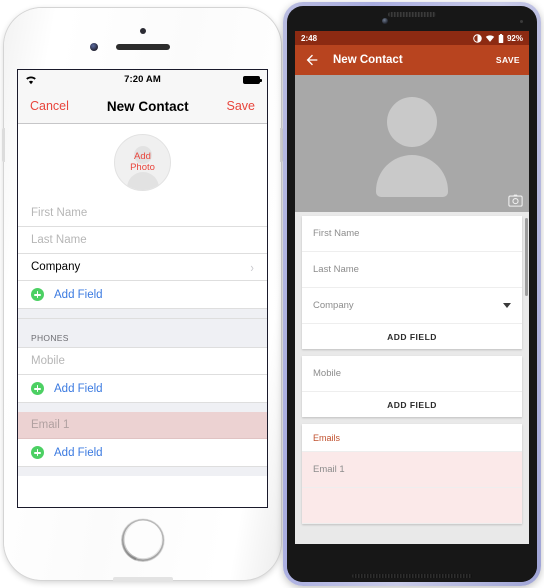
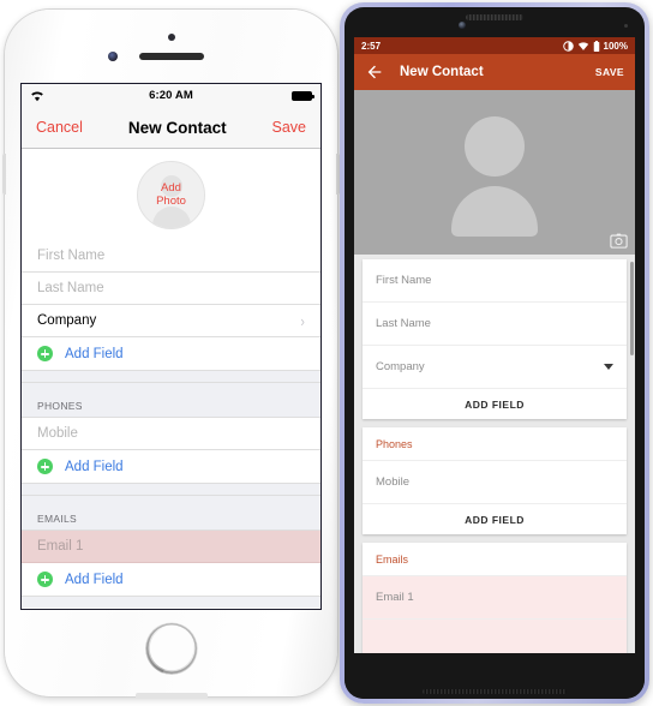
- 7:20 AM
+ 6:20 AM
  Cancel
  New Contact
  Save
  Add
  Photo
  First Name
  Last Name
  Company
  ›
  Add Field
  PHONES
  Mobile
  Add Field
+ EMAILS
  Email 1
  Add Field
- 2:48
+ 2:57
- 92%
+ 100%
  New Contact
  SAVE
  First Name
  Last Name
  Company
  ADD FIELD
+ Phones
  Mobile
  ADD FIELD
  Emails
  Email 1
